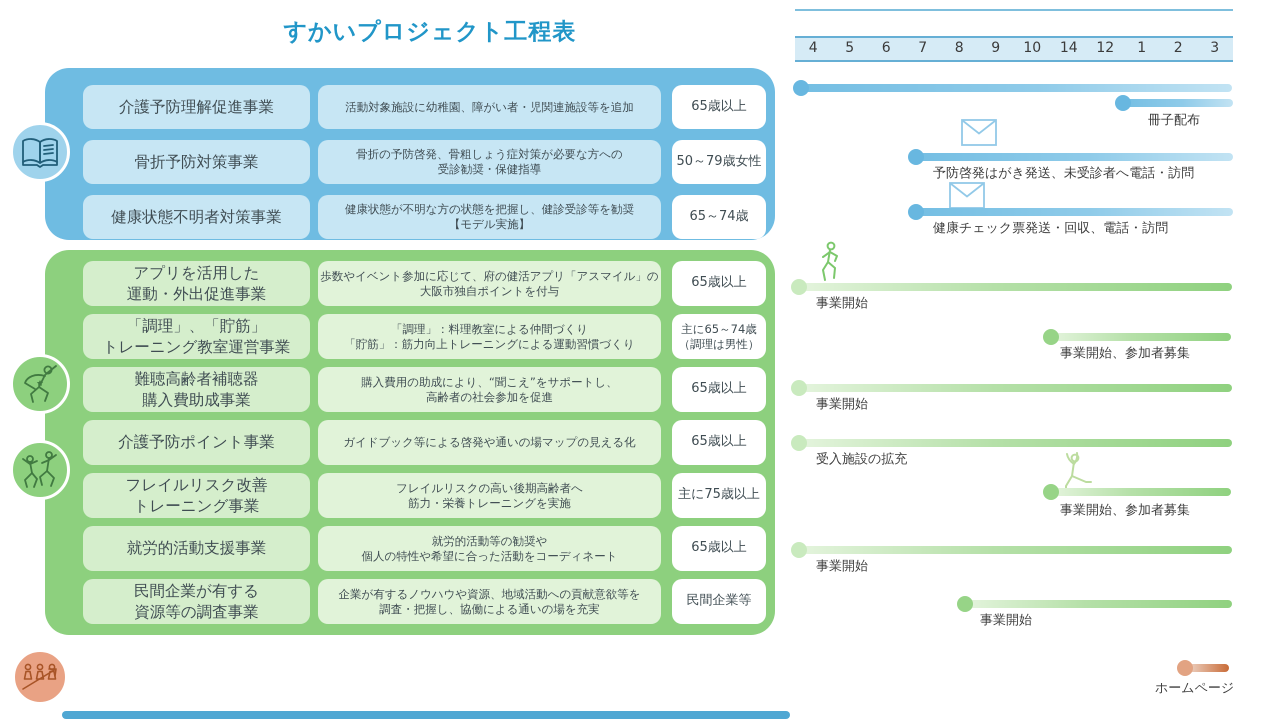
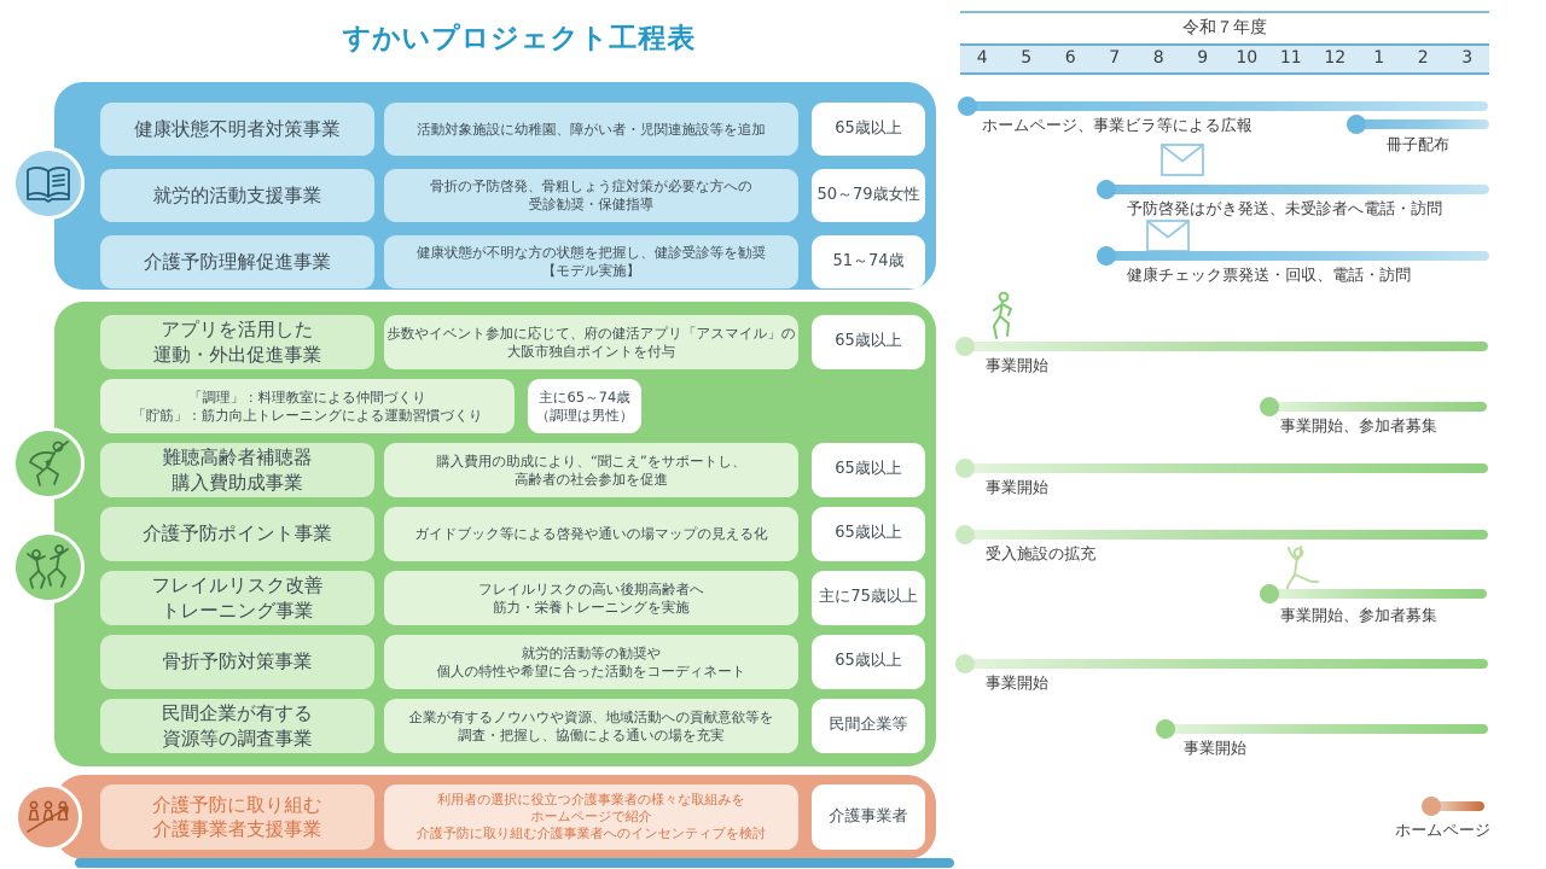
  すかいプロジェクト工程表
- 介護予防理解促進事業
+ 健康状態不明者対策事業
  活動対象施設に幼稚園、障がい者・児関連施設等を追加
  65歳以上
- 骨折予防対策事業
+ 就労的活動支援事業
  骨折の予防啓発、骨粗しょう症対策が必要な方への
  受診勧奨・保健指導
  50～79歳女性
- 健康状態不明者対策事業
+ 介護予防理解促進事業
  健康状態が不明な方の状態を把握し、健診受診等を勧奨
  【モデル実施】
- 65～74歳
+ 51～74歳
  アプリを活用した
  運動・外出促進事業
  歩数やイベント参加に応じて、府の健活アプリ「アスマイル」の
  大阪市独自ポイントを付与
  65歳以上
- 「調理」、「貯筋」
- トレーニング教室運営事業
  「調理」：料理教室による仲間づくり
  「貯筋」：筋力向上トレーニングによる運動習慣づくり
  主に65～74歳
  （調理は男性）
  難聴高齢者補聴器
  購入費助成事業
  購入費用の助成により、“聞こえ”をサポートし、
  高齢者の社会参加を促進
  65歳以上
  介護予防ポイント事業
  ガイドブック等による啓発や通いの場マップの見える化
  65歳以上
  フレイルリスク改善
  トレーニング事業
  フレイルリスクの高い後期高齢者へ
  筋力・栄養トレーニングを実施
  主に75歳以上
- 就労的活動支援事業
+ 骨折予防対策事業
  就労的活動等の勧奨や
  個人の特性や希望に合った活動をコーディネート
  65歳以上
  民間企業が有する
  資源等の調査事業
  企業が有するノウハウや資源、地域活動への貢献意欲等を
  調査・把握し、協働による通いの場を充実
  民間企業等
+ 介護予防に取り組む
+ 介護事業者支援事業
+ 利用者の選択に役立つ介護事業者の様々な取組みを
+ ホームページで紹介
+ 介護予防に取り組む介護事業者へのインセンティブを検討
+ 介護事業者
+ 令和７年度
  4
  5
  6
  7
  8
  9
  10
- 14
+ 11
  12
  1
  2
  3
+ ホームページ、事業ビラ等による広報
  冊子配布
  予防啓発はがき発送、未受診者へ電話・訪問
  健康チェック票発送・回収、電話・訪問
  事業開始
  事業開始、参加者募集
  事業開始
  受入施設の拡充
  事業開始、参加者募集
  事業開始
  事業開始
  ホームページ
